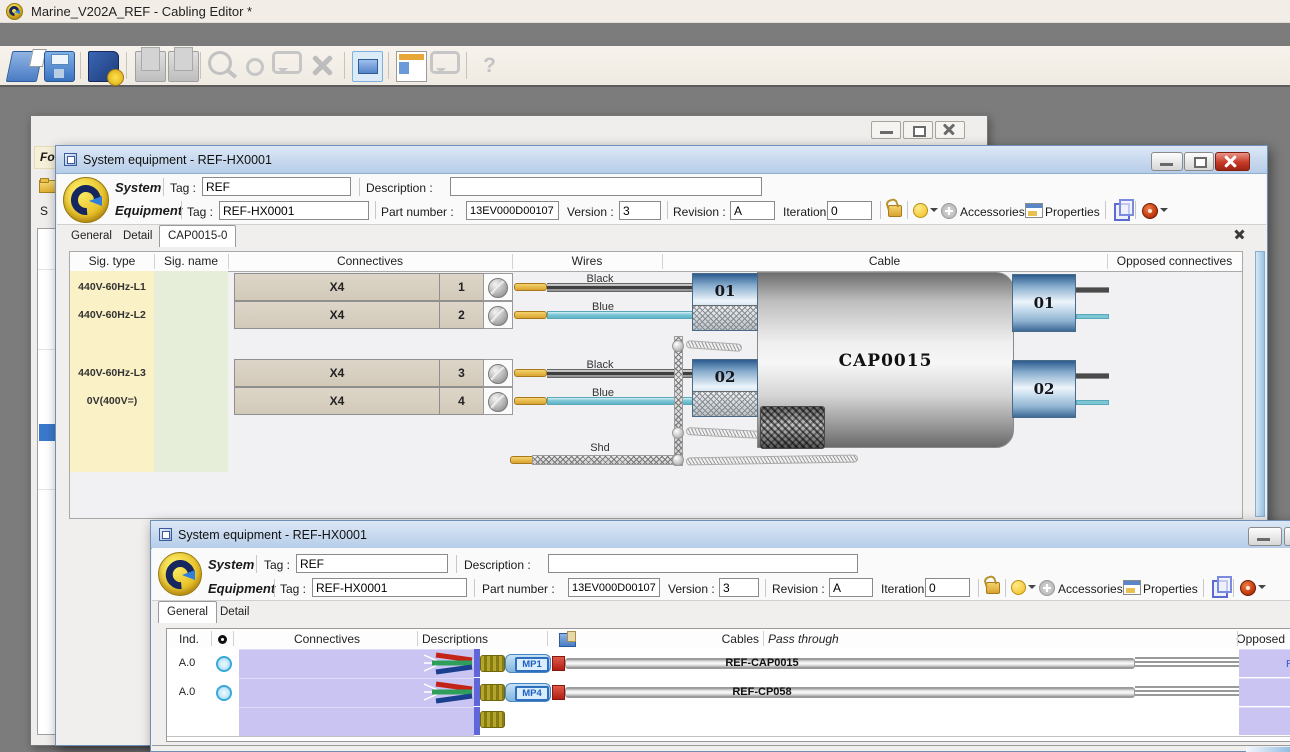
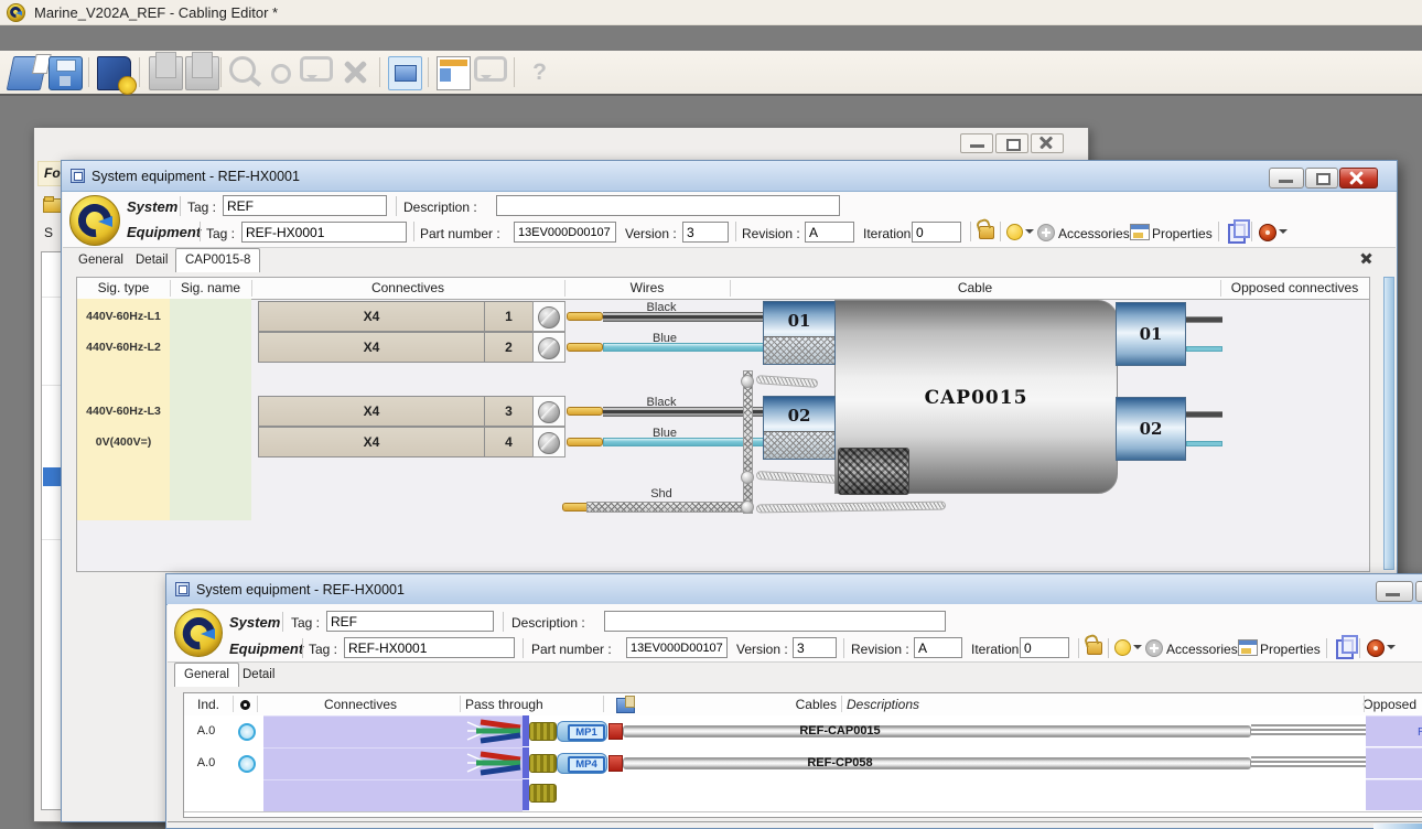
  Marine_V202A_REF - Cabling Editor *
  ?
  Fo
  S
  System equipment - REF-HX0001
  System
  Tag :
  REF
  Description :
  Equipment
  Tag :
  REF-HX0001
  Part number :
  13EV000D00107
  Version :
  3
  Revision :
  A
  Iteration
  0
  Accessories
  Properties
  General
  Detail
- CAP0015-0
+ CAP0015-8
  Sig. type
  Sig. name
  Connectives
  Wires
  Cable
  Opposed connectives
  440V-60Hz-L1
  440V-60Hz-L2
  440V-60Hz-L3
  0V(400V=)
  X4
  1
  X4
  2
  X4
  3
  X4
  4
  Black
  Blue
  Black
  Blue
  Shd
  CAP0015
  01
  02
  01
  02
  System equipment - REF-HX0001
  System
  Tag :
  REF
  Description :
  Equipment
  Tag :
  REF-HX0001
  Part number :
  13EV000D00107
  Version :
  3
  Revision :
  A
  Iteration
  0
  Accessories
  Properties
  General
  Detail
  Ind.
  Connectives
- Descriptions
+ Pass through
  Cables
- Pass through
+ Descriptions
  Opposed
  A.0
  MP1
  REF-CAP0015
  A.0
  MP4
  REF-CP058
